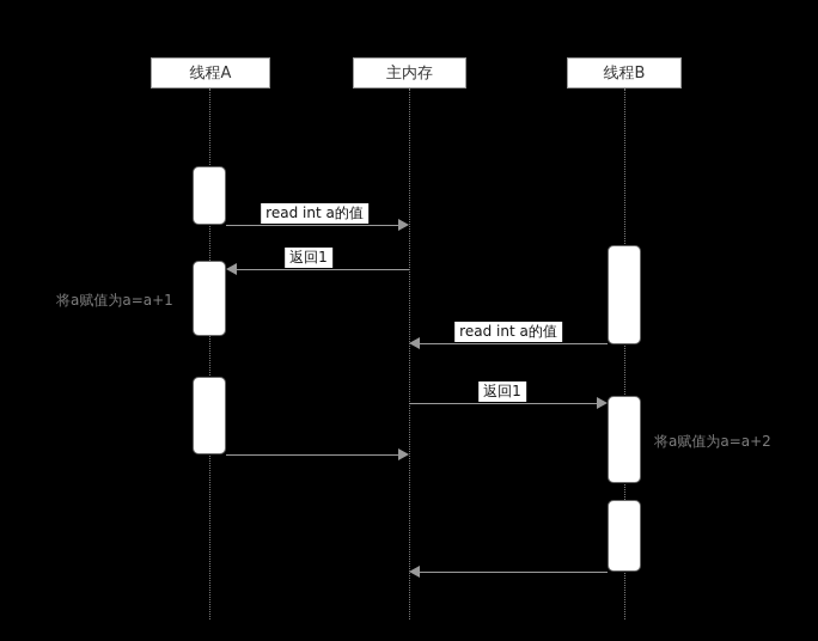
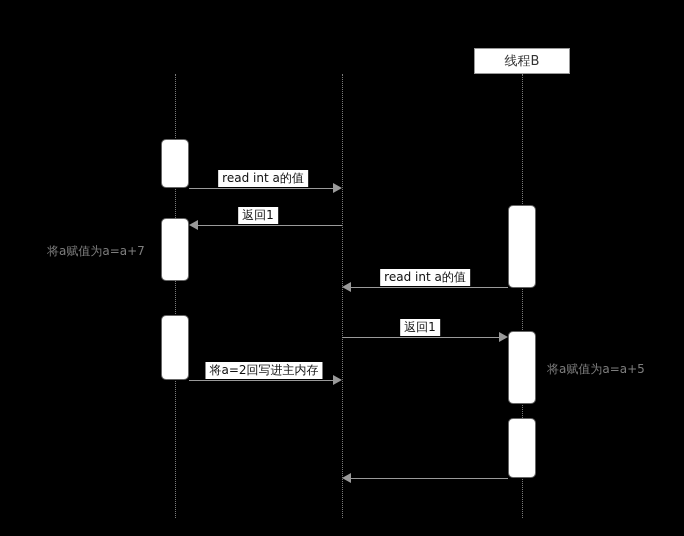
- 线程A
- 主内存
  线程B
  read int a的值
  返回1
- 将a赋值为a=a+1
+ 将a赋值为a=a+7
  read int a的值
  返回1
- 将a赋值为a=a+2
+ 将a赋值为a=a+5
+ 将a=2回写进主内存
